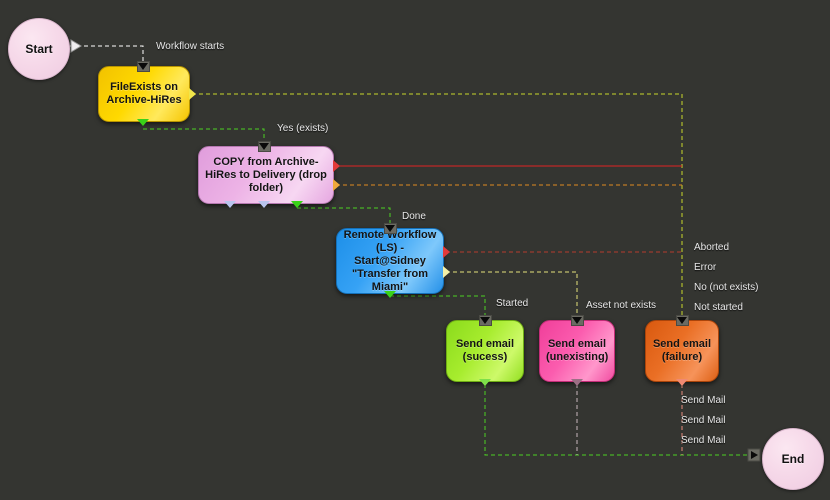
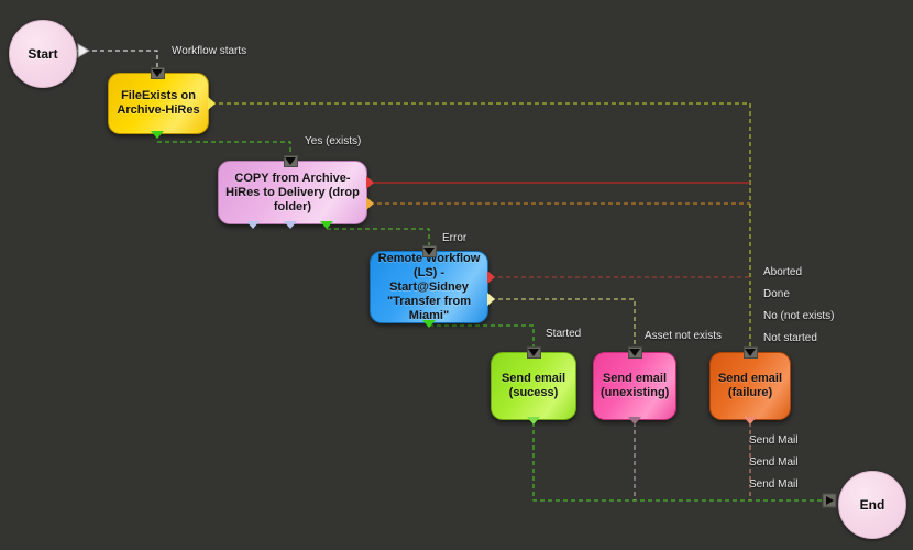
  Start
  End
  FileExists on Archive-HiRes
  COPY from Archive-HiRes to Delivery (drop folder)
  Remote Workflow (LS) - Start@Sidney "Transfer from Miami"
  Send email (sucess)
  Send email (unexisting)
  Send email (failure)
  Workflow starts
  Yes (exists)
- Done
+ Error
  Started
  Asset not exists
  Aborted
- Error
+ Done
  No (not exists)
  Not started
  Send Mail
  Send Mail
  Send Mail
